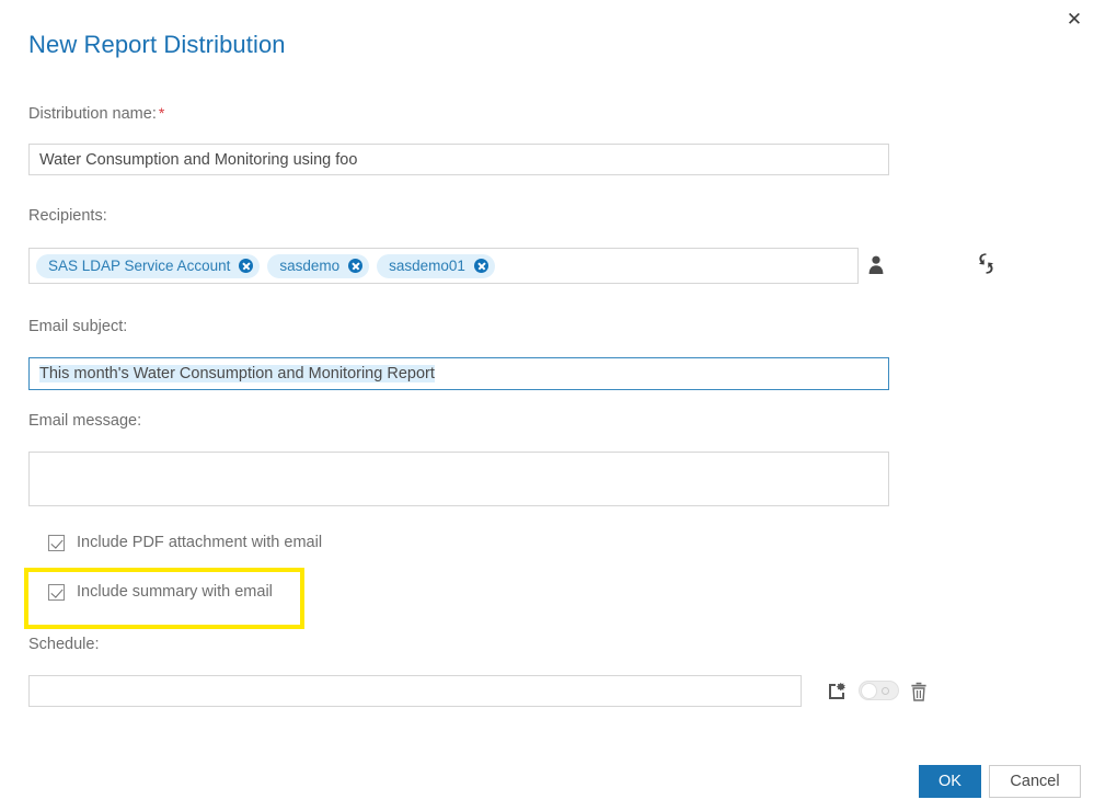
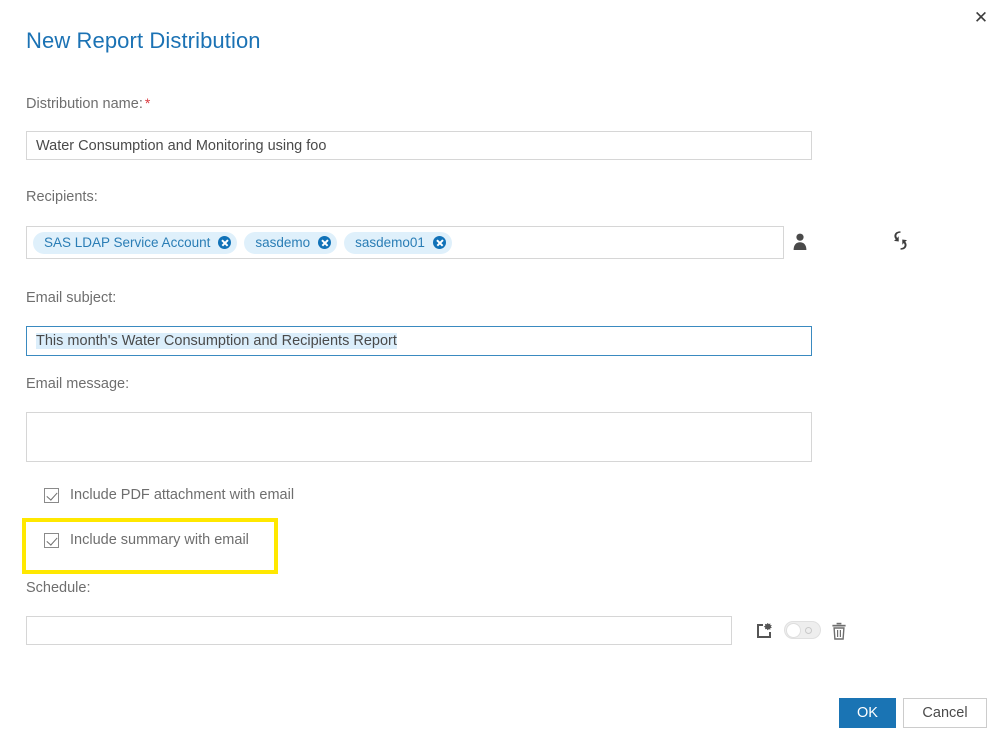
  ✕
  New Report Distribution
  Distribution name: *
  Water Consumption and Monitoring using foo
  Recipients:
  SAS LDAP Service Account
  sasdemo
  sasdemo01
  Email subject:
- This month's Water Consumption and Monitoring Report
+ This month's Water Consumption and Recipients Report
  Email message:
  Include PDF attachment with email
  Include summary with email
  Schedule:
  OK
  Cancel
